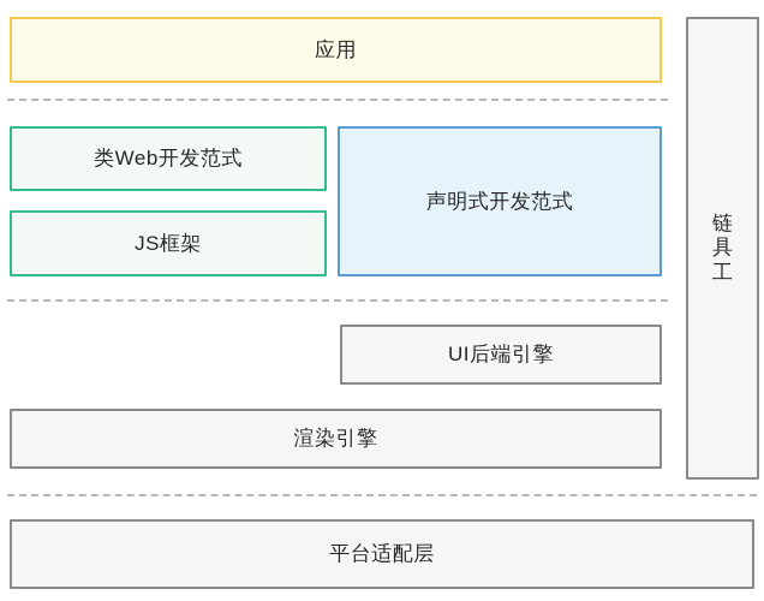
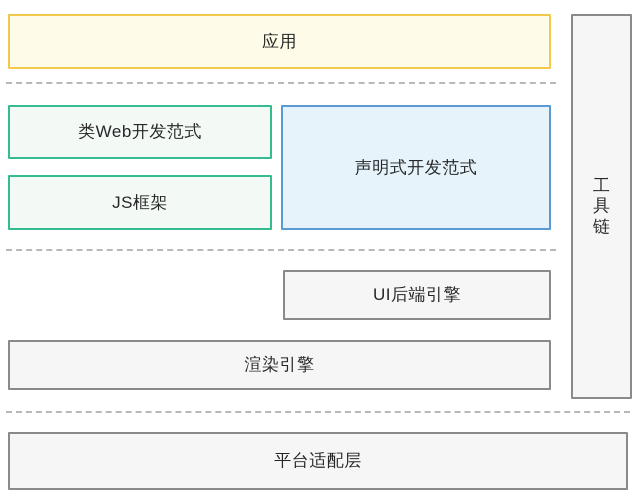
  应用
  类Web开发范式
  JS框架
  声明式开发范式
  UI后端引擎
  渲染引擎
  平台适配层
- 链
+ 工
  具
- 工
+ 链
